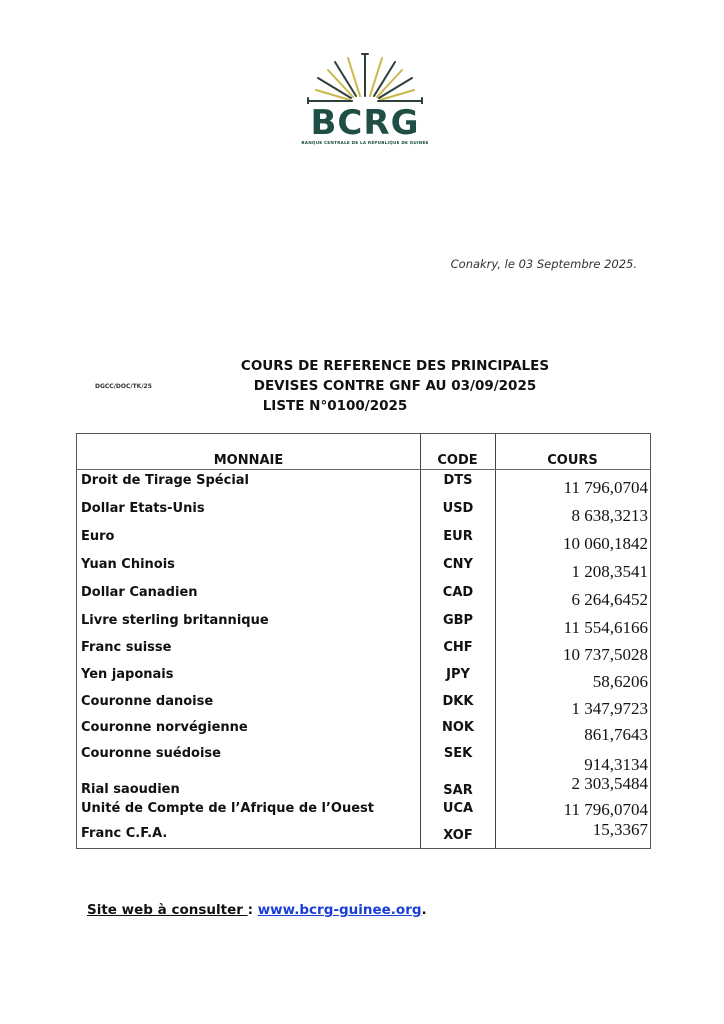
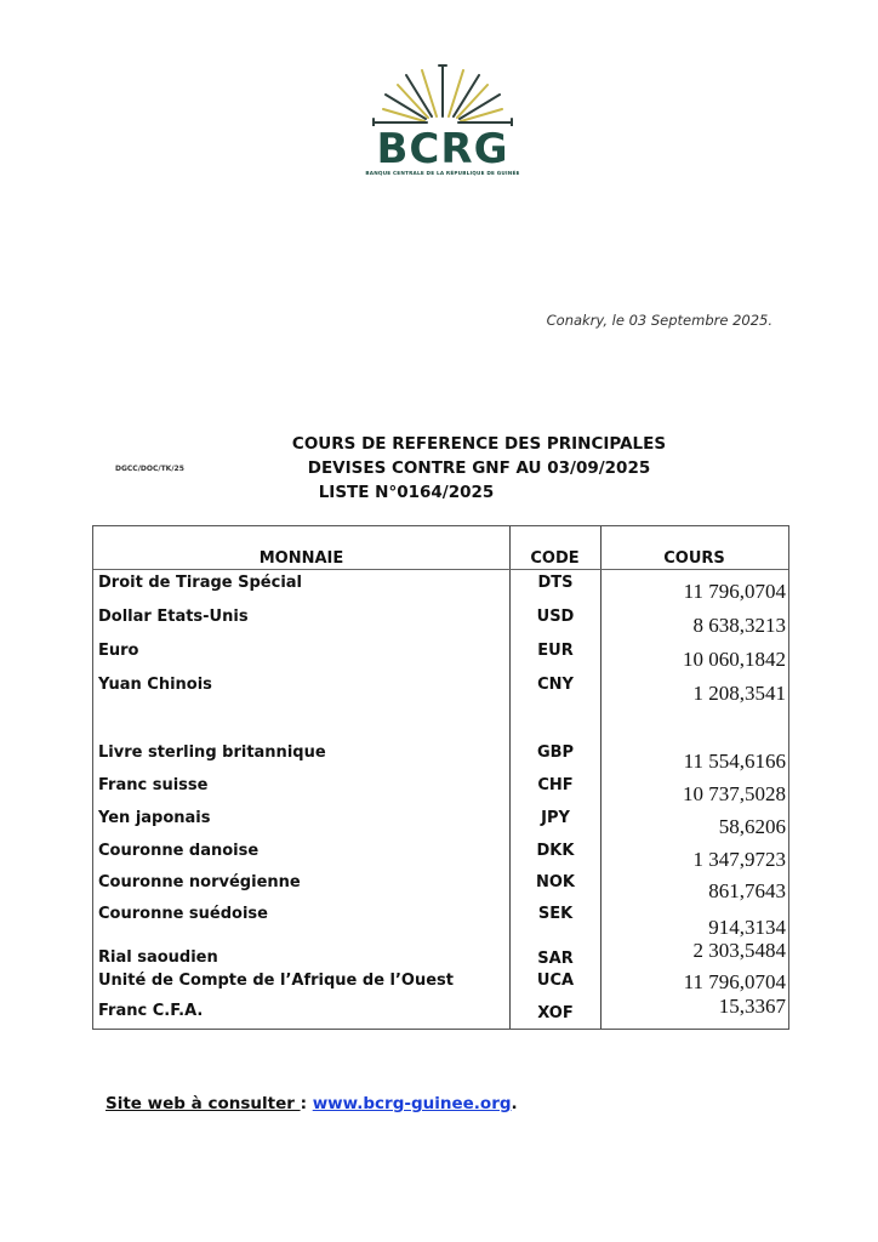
  BCRG
  Conakry, le 03 Septembre 2025.
  COURS DE REFERENCE DES PRINCIPALES
  DEVISES CONTRE GNF AU 03/09/2025
- LISTE N°0100/2025
+ LISTE N°0164/2025
  MONNAIE
  CODE
  COURS
  Droit de Tirage Spécial
  DTS
  11 796,0704
  Dollar Etats-Unis
  USD
  8 638,3213
  Euro
  EUR
  10 060,1842
  Yuan Chinois
  CNY
  1 208,3541
- Dollar Canadien
- CAD
- 6 264,6452
  Livre sterling britannique
  GBP
  11 554,6166
  Franc suisse
  CHF
  10 737,5028
  Yen japonais
  JPY
  58,6206
  Couronne danoise
  DKK
  1 347,9723
  Couronne norvégienne
  NOK
  861,7643
  Couronne suédoise
  SEK
  914,3134
  Rial saoudien
  SAR
  2 303,5484
  Unité de Compte de l’Afrique de l’Ouest
  UCA
  11 796,0704
  Franc C.F.A.
  XOF
  15,3367
  Site web à consulter : www.bcrg-guinee.org.
